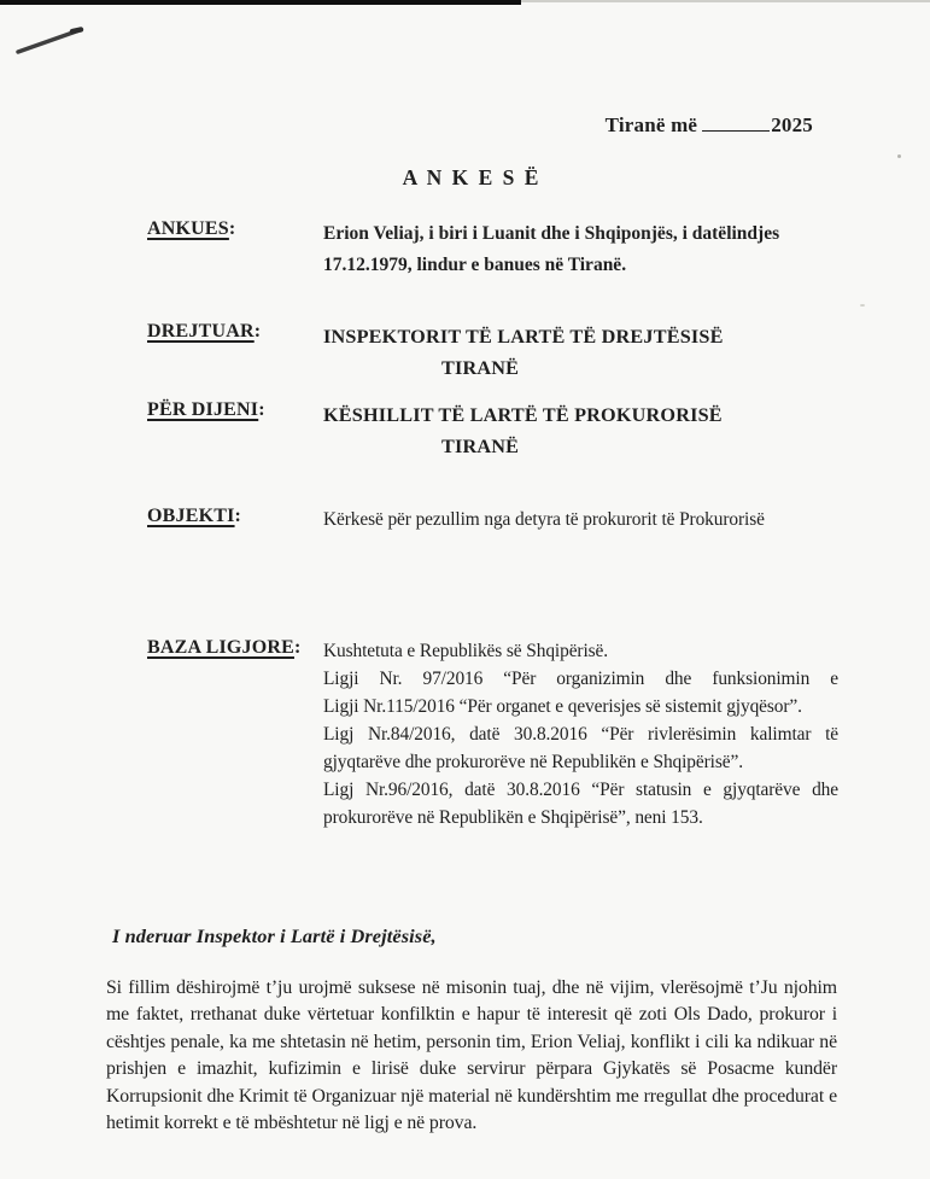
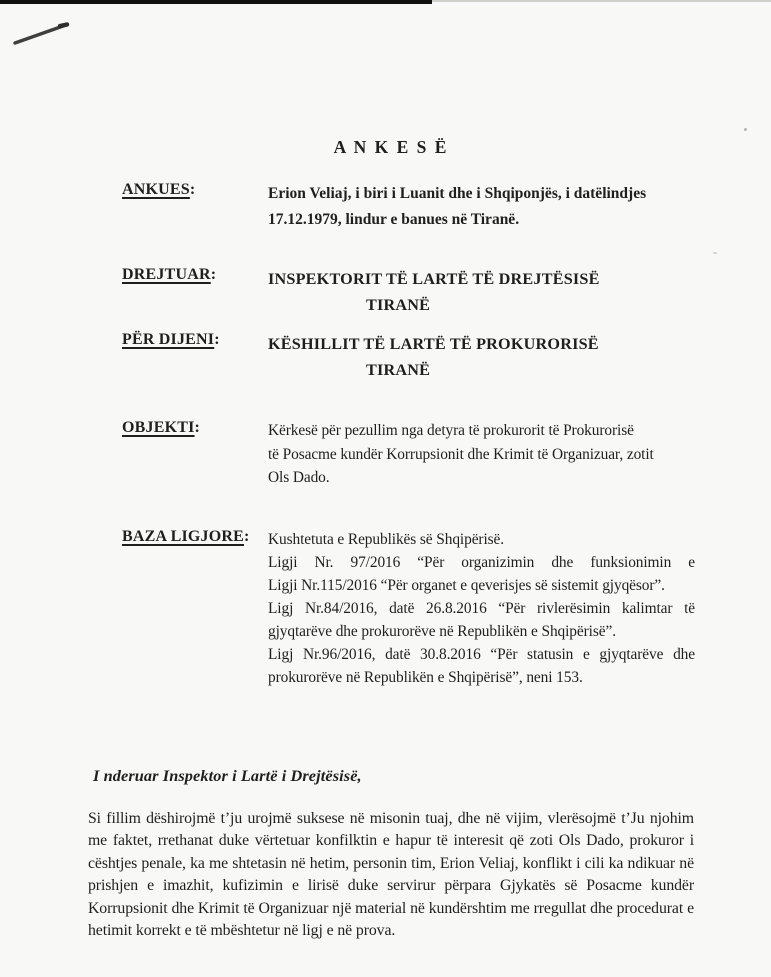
- Tiranë më 2025
  A N K E S Ë
  ANKUES:
  Erion Veliaj, i biri i Luanit dhe i Shqiponjës, i datëlindjes
  17.12.1979, lindur e banues në Tiranë.
  DREJTUAR:
  INSPEKTORIT TË LARTË TË DREJTËSISË
  TIRANË
  PËR DIJENI:
  KËSHILLIT TË LARTË TË PROKURORISË
  TIRANË
  OBJEKTI:
  Kërkesë për pezullim nga detyra të prokurorit të Prokurorisë
+ të Posacme kundër Korrupsionit dhe Krimit të Organizuar, zotit
+ Ols Dado.
  BAZA LIGJORE:
  Kushtetuta e Republikës së Shqipërisë.
  Ligji Nr. 97/2016 “Për organizimin dhe funksionimin e
  Ligji Nr.115/2016 “Për organet e qeverisjes së sistemit gjyqësor”.
- Ligj Nr.84/2016, datë 30.8.2016 “Për rivlerësimin kalimtar të
+ Ligj Nr.84/2016, datë 26.8.2016 “Për rivlerësimin kalimtar të
  gjyqtarëve dhe prokurorëve në Republikën e Shqipërisë”.
  Ligj Nr.96/2016, datë 30.8.2016 “Për statusin e gjyqtarëve dhe
  prokurorëve në Republikën e Shqipërisë”, neni 153.
  I nderuar Inspektor i Lartë i Drejtësisë,
  Si fillim dëshirojmë t’ju urojmë suksese në misonin tuaj, dhe në vijim, vlerësojmë t’Ju njohim me faktet, rrethanat duke vërtetuar konfilktin e hapur të interesit që zoti Ols Dado, prokuror i cështjes penale, ka me shtetasin në hetim, personin tim, Erion Veliaj, konflikt i cili ka ndikuar në prishjen e imazhit, kufizimin e lirisë duke servirur përpara Gjykatës së Posacme kundër Korrupsionit dhe Krimit të Organizuar një material në kundërshtim me rregullat dhe procedurat e hetimit korrekt e të mbështetur në ligj e në prova.
